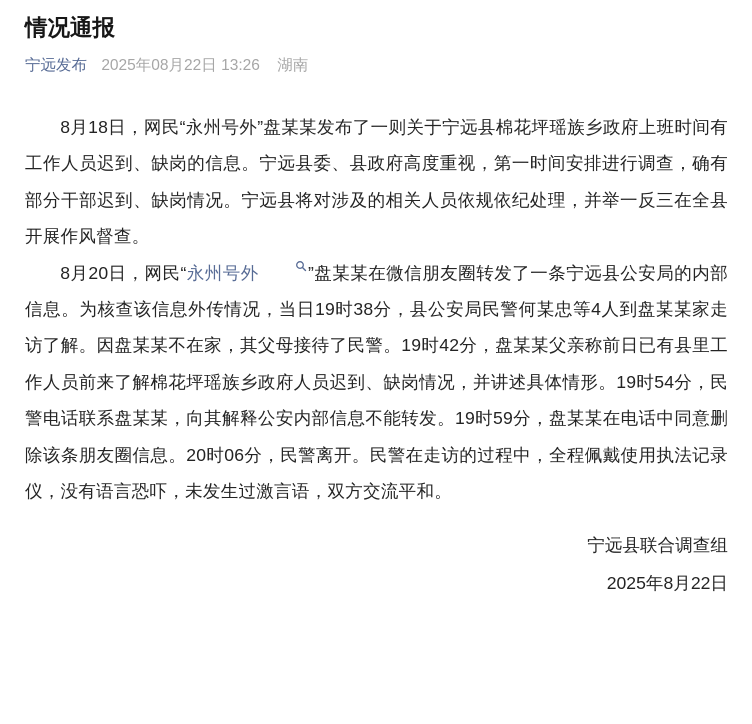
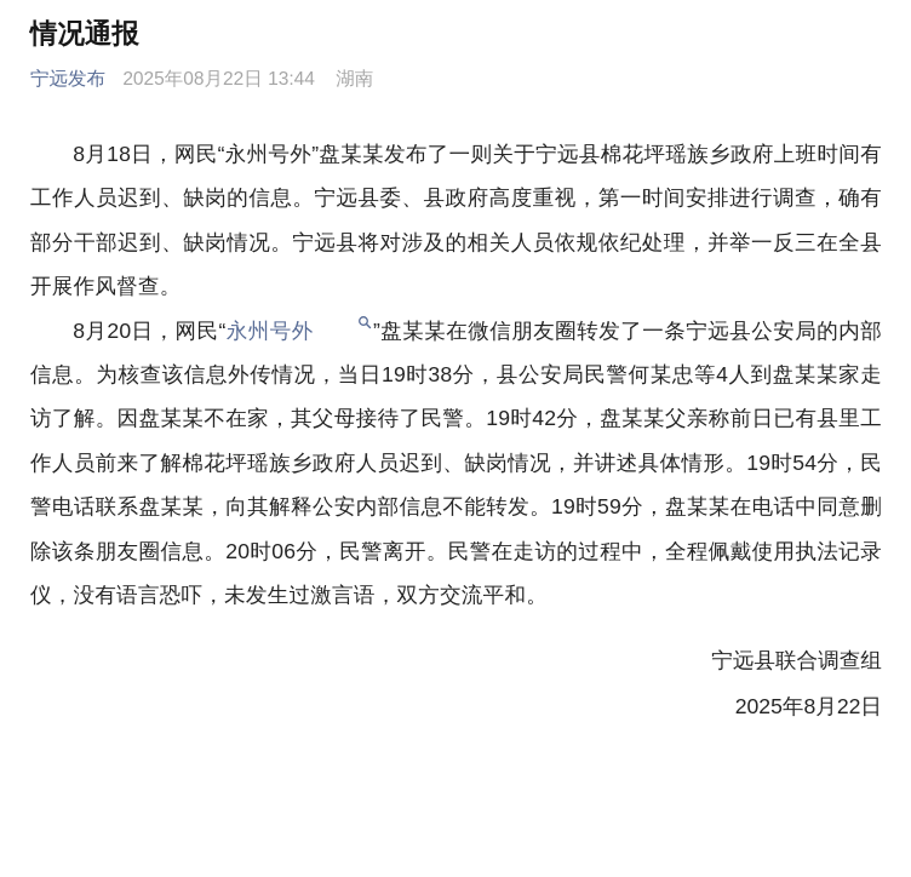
  情况通报
- 宁远发布 2025年08月22日 13:26 湖南
+ 宁远发布 2025年08月22日 13:44 湖南
  8月18日，网民“永州号外”盘某某发布了一则关于宁远县棉花坪瑶族乡政府上班时间有工作人员迟到、缺岗的信息。宁远县委、县政府高度重视，第一时间安排进行调查，确有部分干部迟到、缺岗情况。宁远县将对涉及的相关人员依规依纪处理，并举一反三在全县开展作风督查。
  8月20日，网民“永州号外 ”盘某某在微信朋友圈转发了一条宁远县公安局的内部信息。为核查该信息外传情况，当日19时38分，县公安局民警何某忠等4人到盘某某家走访了解。因盘某某不在家，其父母接待了民警。19时42分，盘某某父亲称前日已有县里工作人员前来了解棉花坪瑶族乡政府人员迟到、缺岗情况，并讲述具体情形。19时54分，民警电话联系盘某某，向其解释公安内部信息不能转发。19时59分，盘某某在电话中同意删除该条朋友圈信息。20时06分，民警离开。民警在走访的过程中，全程佩戴使用执法记录仪，没有语言恐吓，未发生过激言语，双方交流平和。
  宁远县联合调查组
  2025年8月22日
